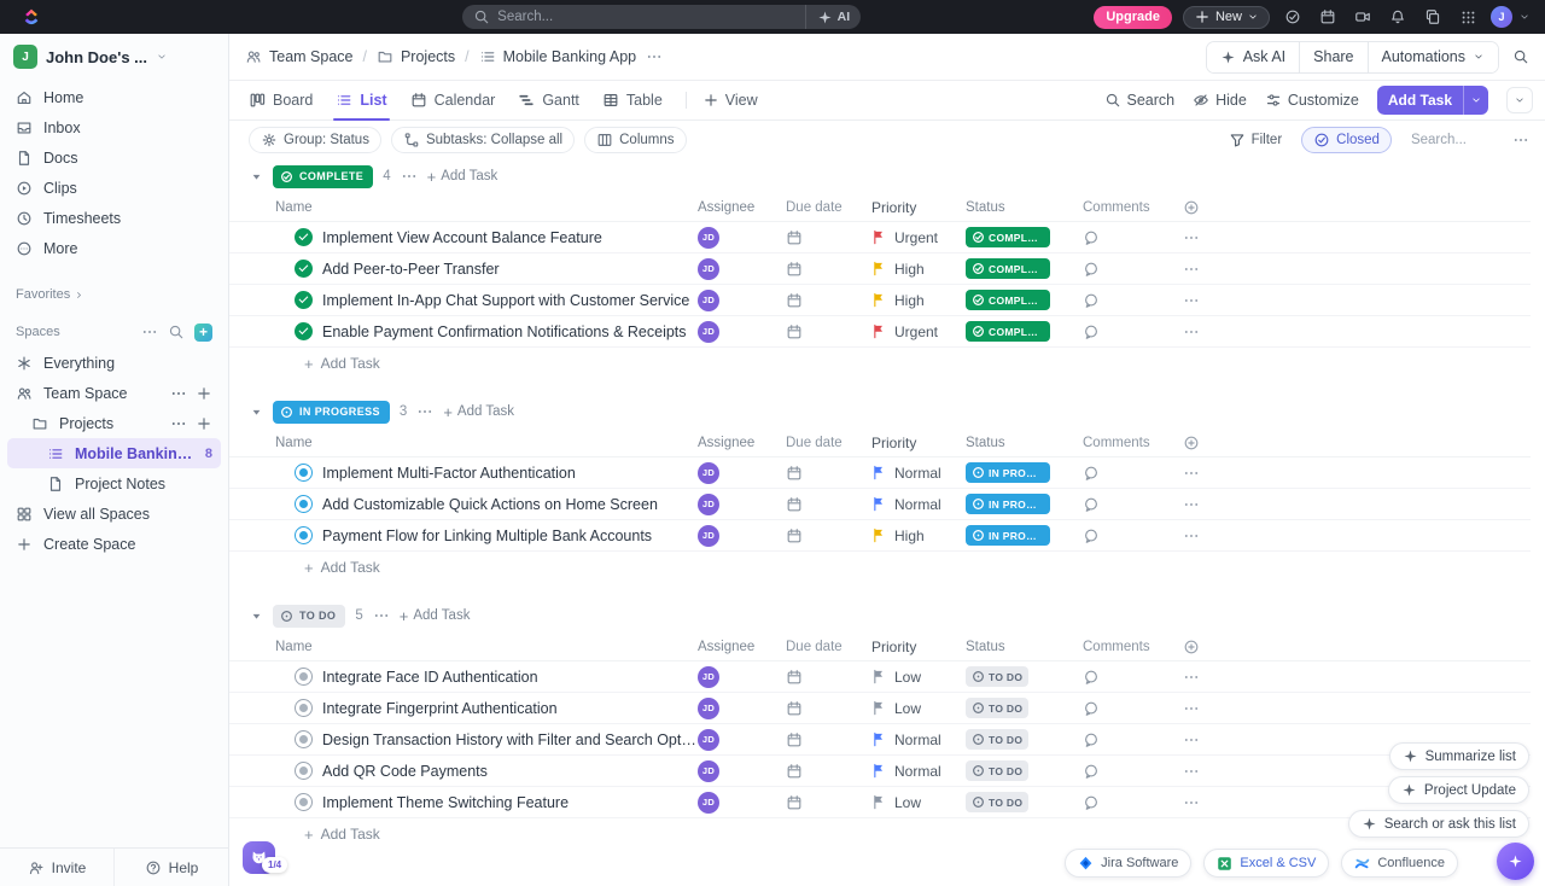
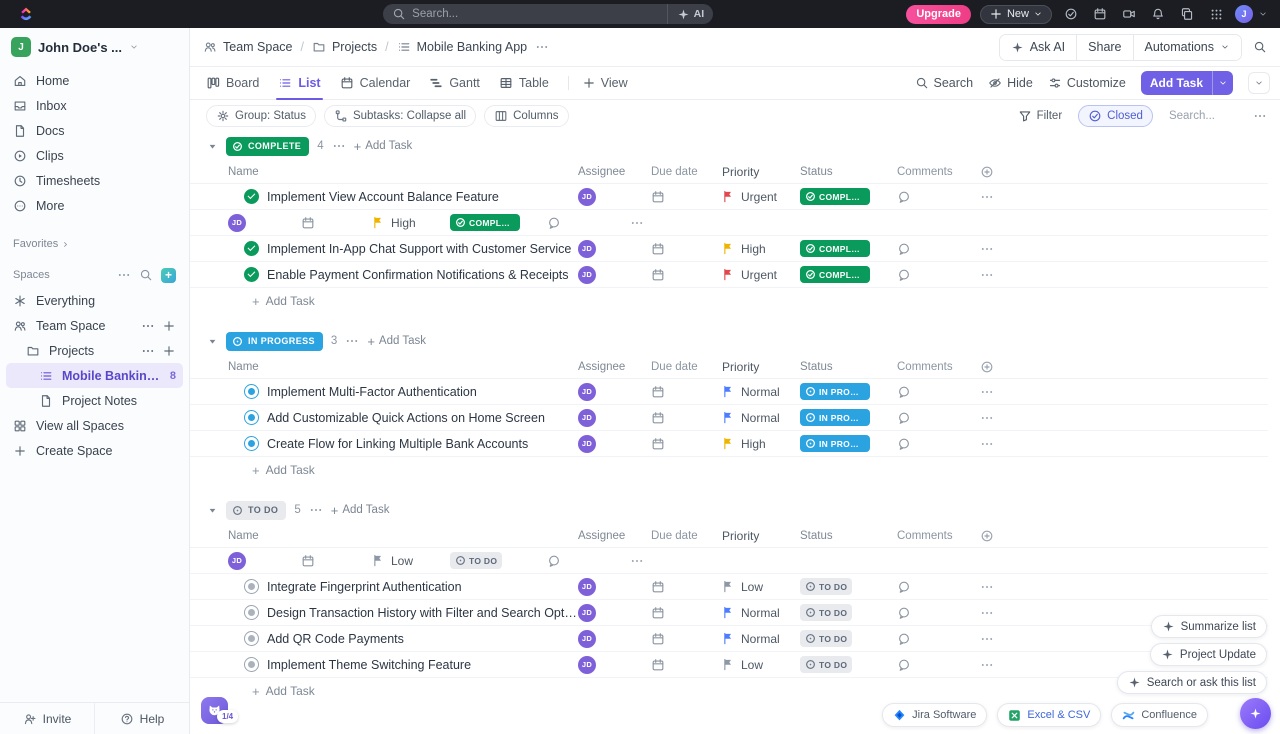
  Search...
  AI
  Upgrade
  New
  J
  J
  John Doe's ...
  Home
  Inbox
  Docs
  Clips
  Timesheets
  More
  Favorites
  Spaces
  +
  Everything
  Team Space
  Projects
  Mobile Banking
  8
  Project Notes
  View all Spaces
  Create Space
  Invite
  Help
  Team Space
  /
  Projects
  /
  Mobile Banking App
  Ask AI
  Share
  Automations
  Board
  List
  Calendar
  Gantt
  Table
  View
  Search
  Hide
  Customize
  Add Task
  Group: Status
  Subtasks: Collapse all
  Columns
  Filter
  Closed
  Search...
  COMPLETE
  4
  +
  Add Task
  Name
  Assignee
  Due date
  Priority
  Status
  Comments
  Implement View Account Balance Feature
  JD
  Urgent
  COMPLET
- Add Peer-to-Peer Transfer
  JD
  High
  COMPLET
  Implement In-App Chat Support with Customer Service
  JD
  High
  COMPLET
  Enable Payment Confirmation Notifications & Receipts
  JD
  Urgent
  COMPLET
  +
  Add Task
  IN PROGRESS
  3
  +
  Add Task
  Name
  Assignee
  Due date
  Priority
  Status
  Comments
  Implement Multi-Factor Authentication
  JD
  Normal
  IN PROGR
  Add Customizable Quick Actions on Home Screen
  JD
  Normal
  IN PROGR
- Payment Flow for Linking Multiple Bank Accounts
+ Create Flow for Linking Multiple Bank Accounts
  JD
  High
  IN PROGR
  +
  Add Task
  TO DO
  5
  +
  Add Task
  Name
  Assignee
  Due date
  Priority
  Status
  Comments
- Integrate Face ID Authentication
  JD
  Low
  TO DO
  Integrate Fingerprint Authentication
  JD
  Low
  TO DO
  Design Transaction History with Filter and Search Optio
  JD
  Normal
  TO DO
  Add QR Code Payments
  JD
  Normal
  TO DO
  Implement Theme Switching Feature
  JD
  Low
  TO DO
  +
  Add Task
  Summarize list
  Project Update
  Search or ask this list
  Jira Software
  Excel & CSV
  Confluence
  1/4
